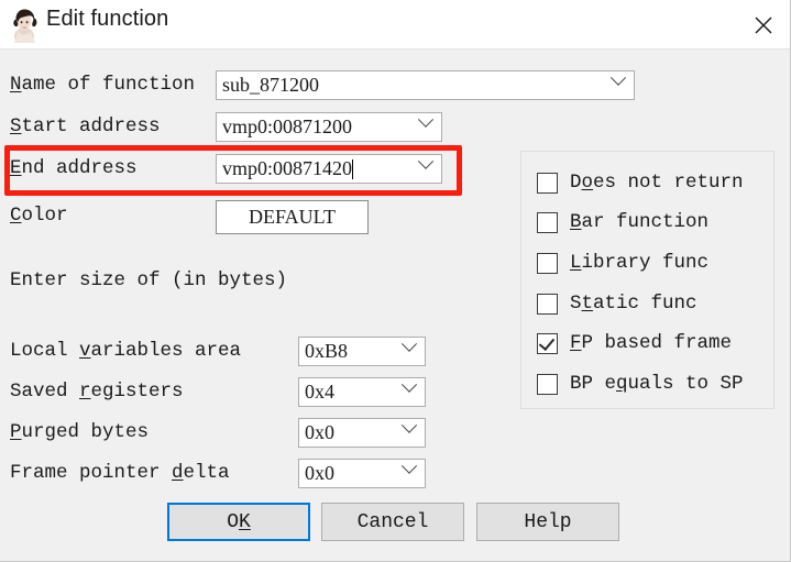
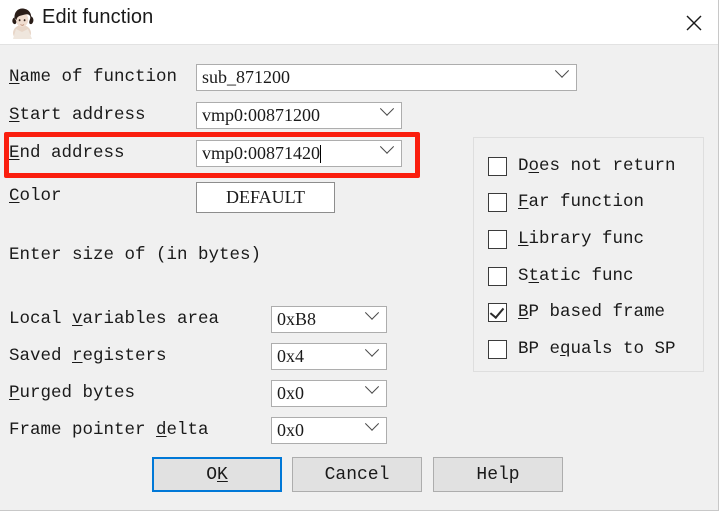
  Edit function
  Name of function
  Start address
  End address
  Color
  sub_871200
  vmp0:00871200
  vmp0:00871420
  DEFAULT
  Enter size of (in bytes)
  Local variables area
  Saved registers
  Purged bytes
  Frame pointer delta
  0xB8
  0x4
  0x0
  0x0
  Does not return
- Bar function
+ Far function
  Library func
  Static func
- FP based frame
+ BP based frame
  BP equals to SP
  OK
  Cancel
  Help
